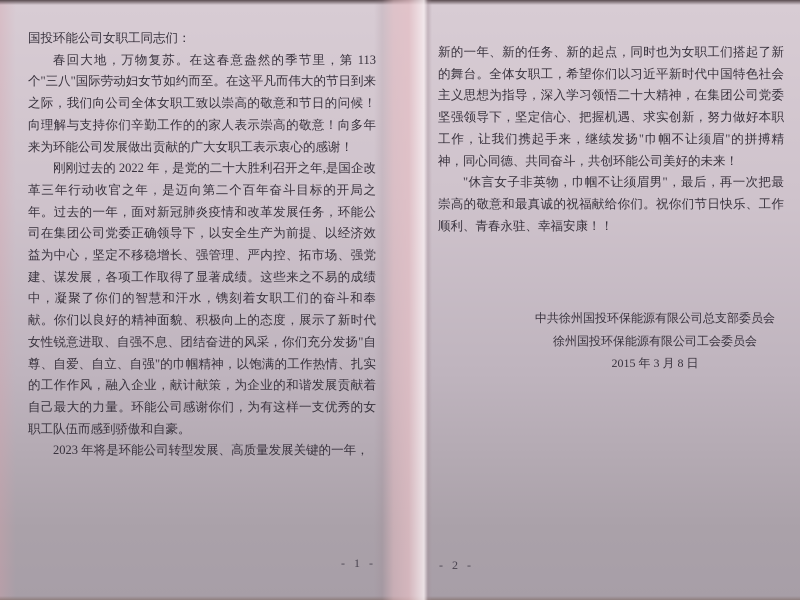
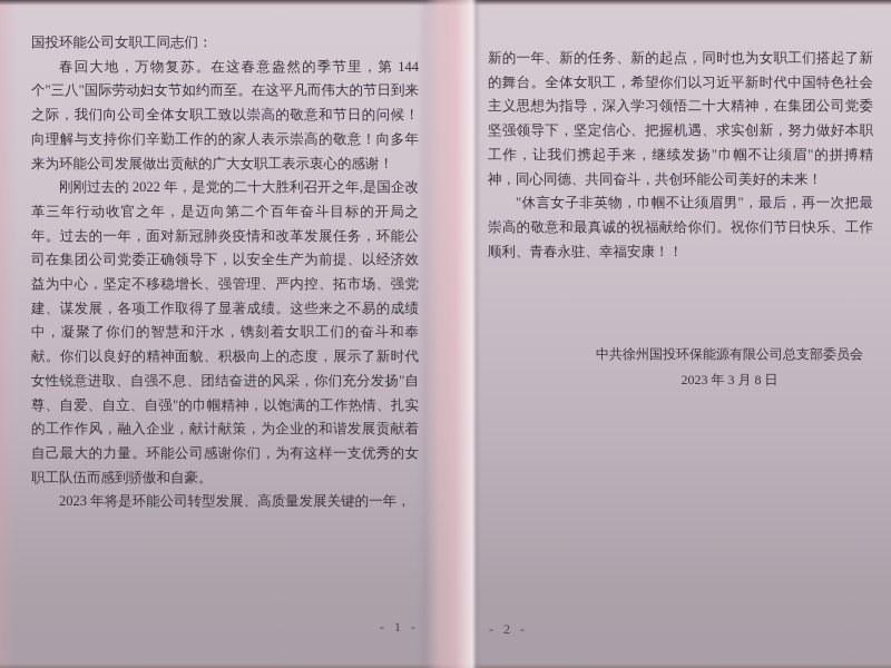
  国投环能公司女职工同志们：
- 春回大地，万物复苏。在这春意盎然的季节里，第 113 个"三八"国际劳动妇女节如约而至。在这平凡而伟大的节日到来之际，我们向公司全体女职工致以崇高的敬意和节日的问候！向理解与支持你们辛勤工作的的家人表示崇高的敬意！向多年来为环能公司发展做出贡献的广大女职工表示衷心的感谢！
+ 春回大地，万物复苏。在这春意盎然的季节里，第 144 个"三八"国际劳动妇女节如约而至。在这平凡而伟大的节日到来之际，我们向公司全体女职工致以崇高的敬意和节日的问候！向理解与支持你们辛勤工作的的家人表示崇高的敬意！向多年来为环能公司发展做出贡献的广大女职工表示衷心的感谢！
  刚刚过去的 2022 年，是党的二十大胜利召开之年,是国企改革三年行动收官之年，是迈向第二个百年奋斗目标的开局之年。过去的一年，面对新冠肺炎疫情和改革发展任务，环能公司在集团公司党委正确领导下，以安全生产为前提、以经济效益为中心，坚定不移稳增长、强管理、严内控、拓市场、强党建、谋发展，各项工作取得了显著成绩。这些来之不易的成绩中，凝聚了你们的智慧和汗水，镌刻着女职工们的奋斗和奉献。你们以良好的精神面貌、积极向上的态度，展示了新时代女性锐意进取、自强不息、团结奋进的风采，你们充分发扬"自尊、自爱、自立、自强"的巾帼精神，以饱满的工作热情、扎实的工作作风，融入企业，献计献策，为企业的和谐发展贡献着自己最大的力量。环能公司感谢你们，为有这样一支优秀的女职工队伍而感到骄傲和自豪。
  2023 年将是环能公司转型发展、高质量发展关键的一年，
  - 1 -
  新的一年、新的任务、新的起点，同时也为女职工们搭起了新的舞台。全体女职工，希望你们以习近平新时代中国特色社会主义思想为指导，深入学习领悟二十大精神，在集团公司党委坚强领导下，坚定信心、把握机遇、求实创新，努力做好本职工作，让我们携起手来，继续发扬"巾帼不让须眉"的拼搏精神，同心同德、共同奋斗，共创环能公司美好的未来！
  "休言女子非英物，巾帼不让须眉男"，最后，再一次把最崇高的敬意和最真诚的祝福献给你们。祝你们节日快乐、工作顺利、青春永驻、幸福安康！！
  中共徐州国投环保能源有限公司总支部委员会
- 徐州国投环保能源有限公司工会委员会
- 2015 年 3 月 8 日
+ 2023 年 3 月 8 日
  - 2 -
